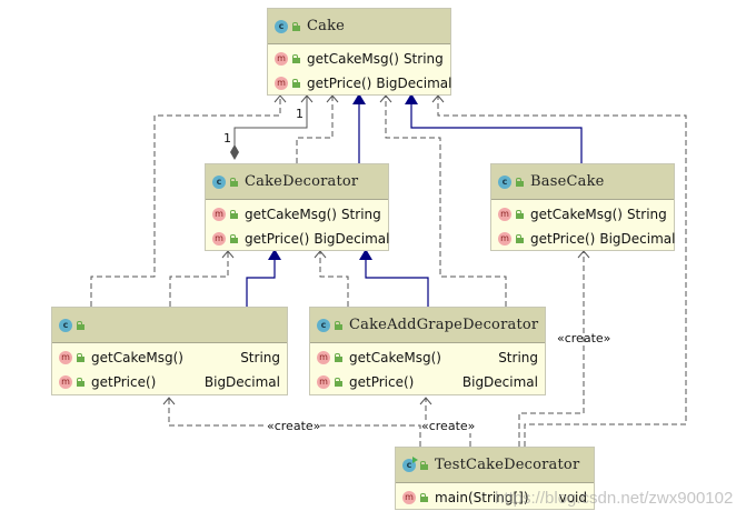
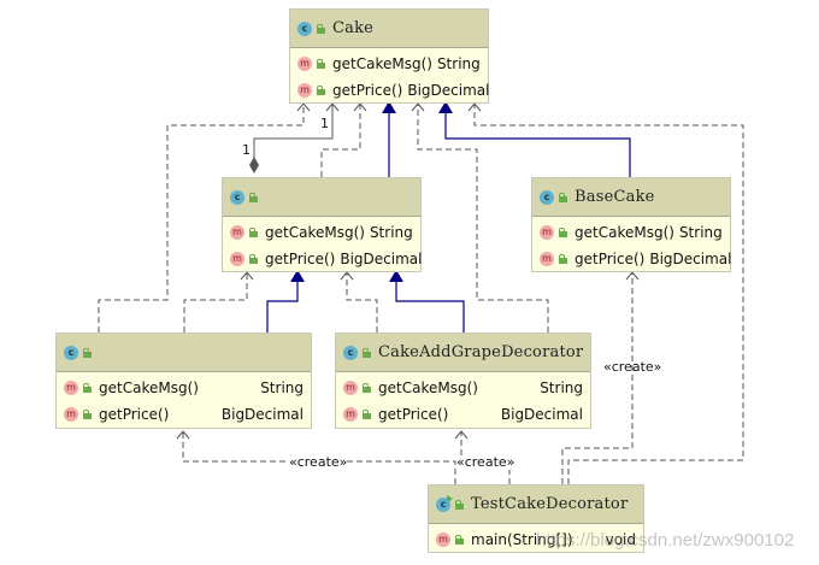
  1
  1
  c
  Cake
  m
  getCakeMsg()
  String
  m
  getPrice()
  BigDecimal
  c
- CakeDecorator
  m
  getCakeMsg()
  String
  m
  getPrice()
  BigDecimal
  c
  BaseCake
  m
  getCakeMsg()
  String
  m
  getPrice()
  BigDecimal
  c
  m
  getCakeMsg()
  String
  m
  getPrice()
  BigDecimal
  c
  CakeAddGrapeDecorator
  m
  getCakeMsg()
  String
  m
  getPrice()
  BigDecimal
  c
  TestCakeDecorator
  m
  main(String[])
  void
  «create»
  «create»
  «create»
  https://blog.csdn.net/zwx900102
